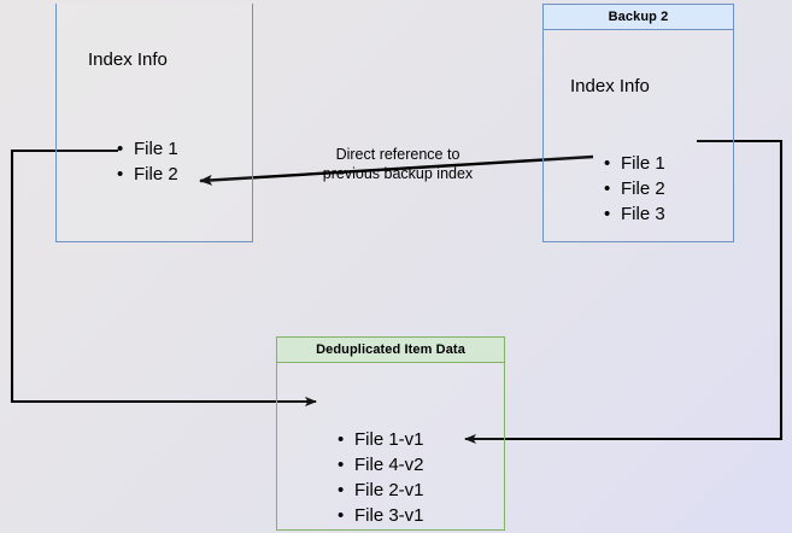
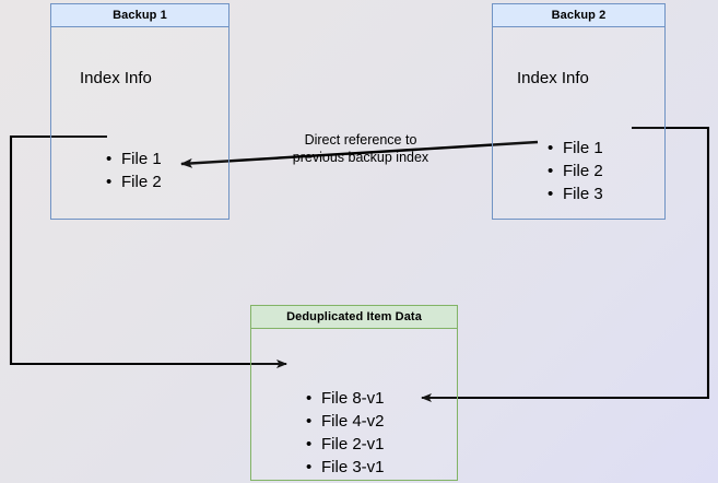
+ Backup 1
  Index Info
  File 1
  File 2
  Backup 2
  Index Info
  File 1
  File 2
  File 3
  Deduplicated Item Data
- File 1-v1
+ File 8-v1
  File 4-v2
  File 2-v1
  File 3-v1
  Direct reference to
  previous backup index
